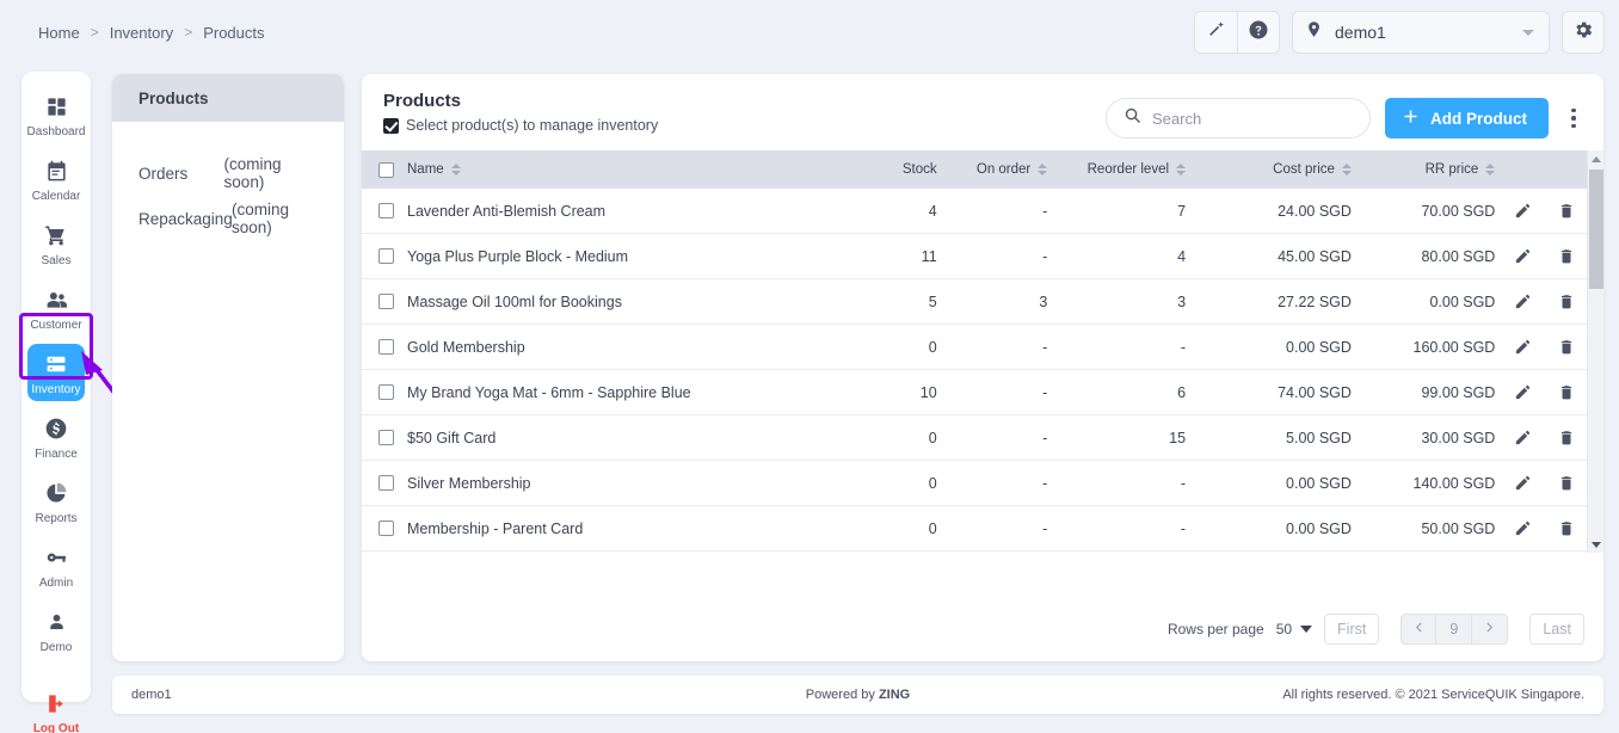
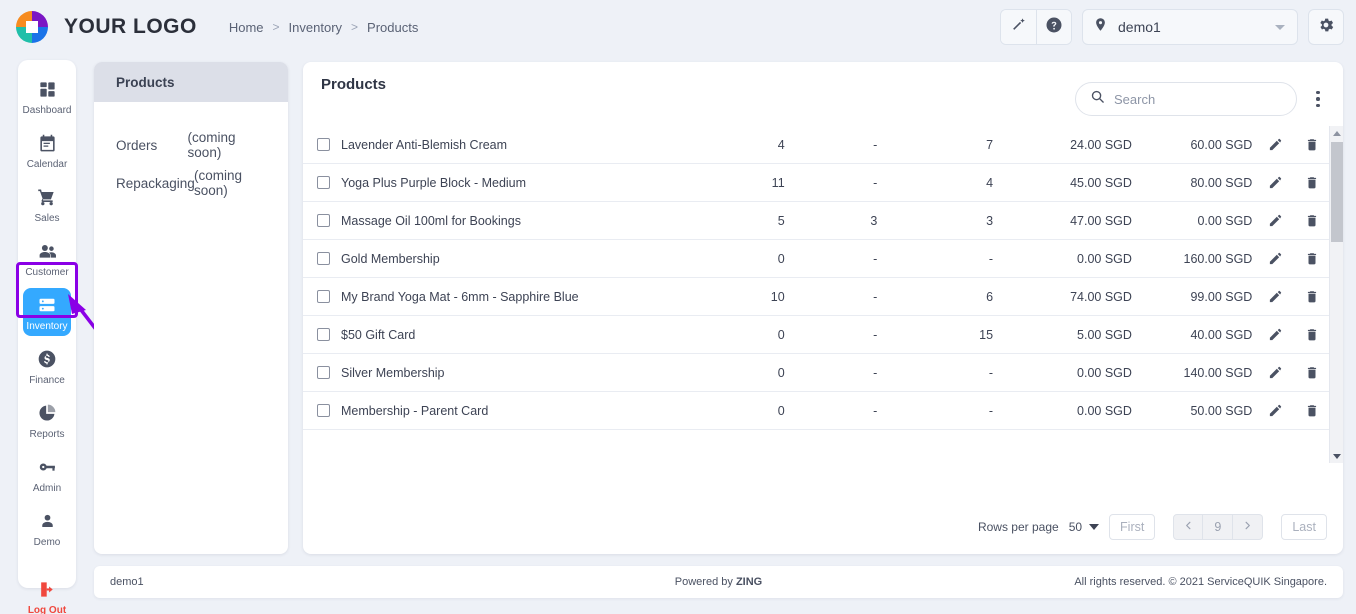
+ YOUR LOGO
  Home
  >
  Inventory
  >
  Products
  demo1
  Dashboard
  Calendar
  Sales
  Customer
  Inventory
  Finance
  Reports
  Admin
  Demo
  Log Out
  Products
  Orders
  (coming soon)
  Repackaging
  (coming soon)
  Products
- Select product(s) to manage inventory
  Search
- Add Product
- Name
- Stock
- On order
- Reorder level
- Cost price
- RR price
  Lavender Anti-Blemish Cream
  4
  -
  7
  24.00 SGD
- 70.00 SGD
+ 60.00 SGD
  Yoga Plus Purple Block - Medium
  11
  -
  4
  45.00 SGD
  80.00 SGD
  Massage Oil 100ml for Bookings
  5
  3
  3
- 27.22 SGD
+ 47.00 SGD
  0.00 SGD
  Gold Membership
  0
  -
  -
  0.00 SGD
  160.00 SGD
  My Brand Yoga Mat - 6mm - Sapphire Blue
  10
  -
  6
  74.00 SGD
  99.00 SGD
  $50 Gift Card
  0
  -
  15
  5.00 SGD
- 30.00 SGD
+ 40.00 SGD
  Silver Membership
  0
  -
  -
  0.00 SGD
  140.00 SGD
  Membership - Parent Card
  0
  -
  -
  0.00 SGD
  50.00 SGD
  Rows per page
  50
  First
  9
  Last
  demo1
  Powered by ZING
  All rights reserved. © 2021 ServiceQUIK Singapore.
